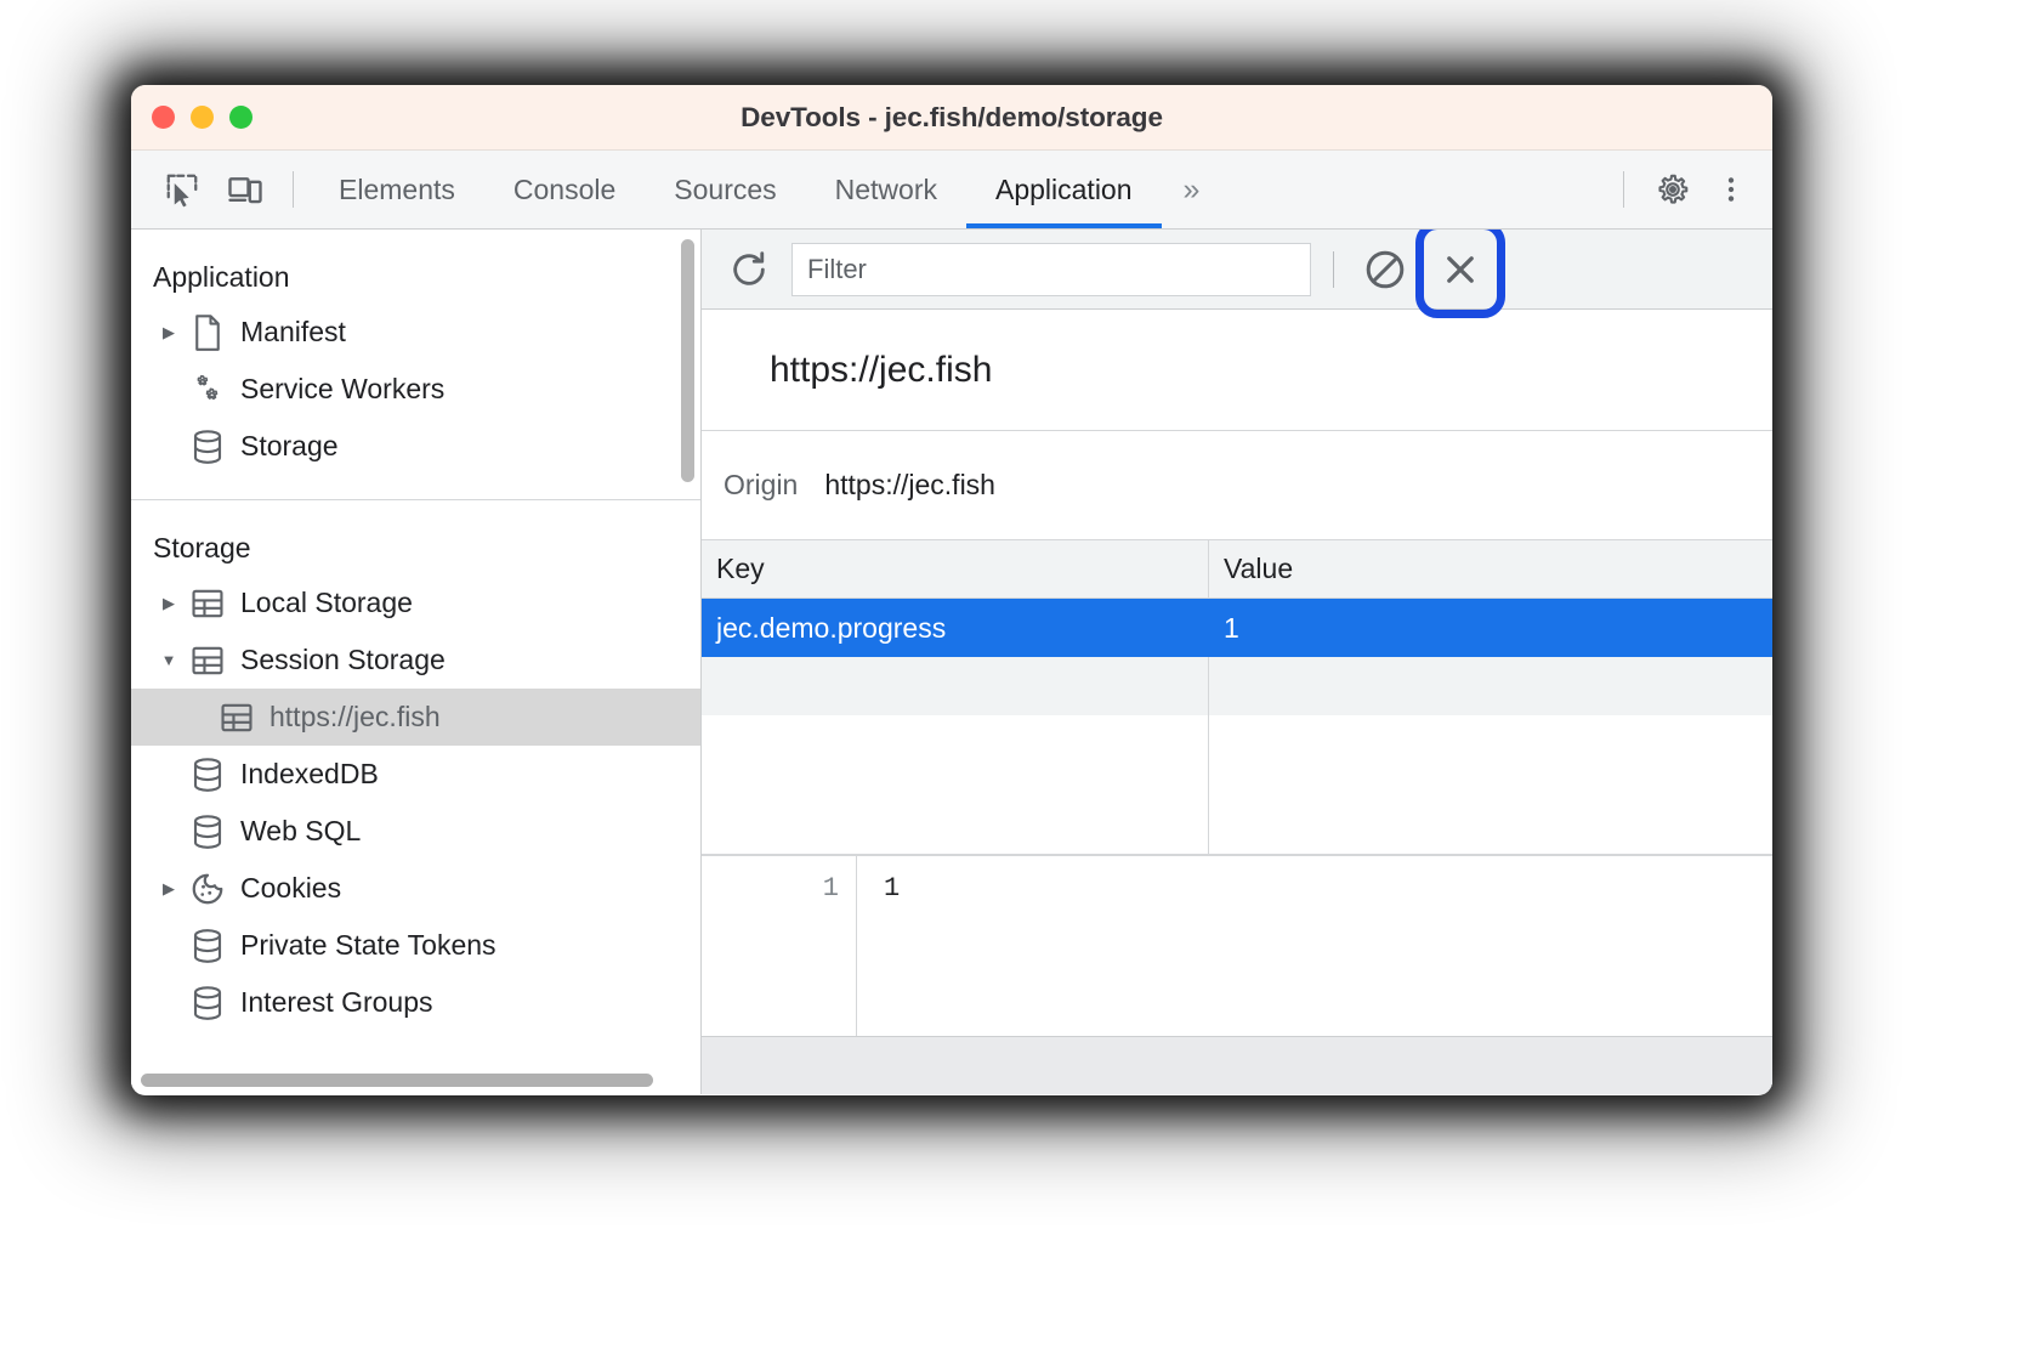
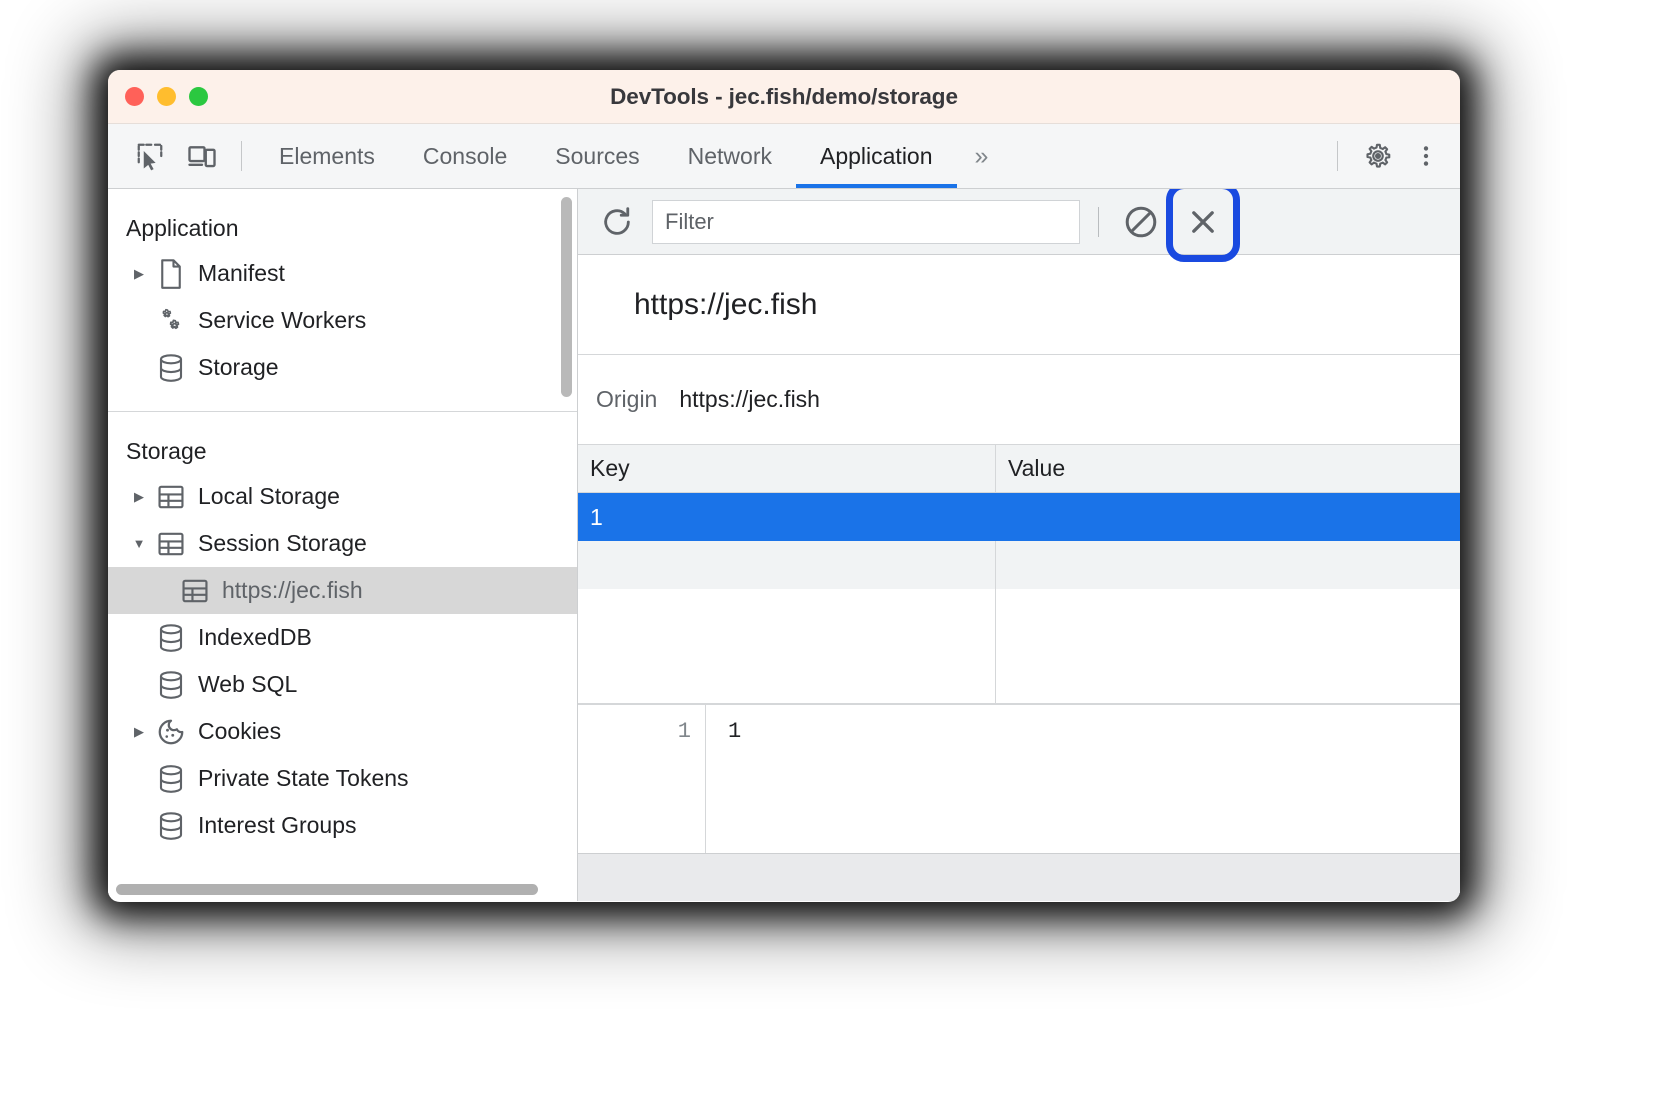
  DevTools - jec.fish/demo/storage
  Elements
  Console
  Sources
  Network
  Application
  »
  Application
  ▶
  Manifest
  Service Workers
  Storage
  Storage
  ▶
  Local Storage
  ▼
  Session Storage
  https://jec.fish
  IndexedDB
  Web SQL
  ▶
  Cookies
  Private State Tokens
  Interest Groups
  Filter
  https://jec.fish
  Origin
  https://jec.fish
  Key
  Value
- jec.demo.progress
  1
  1
  1
